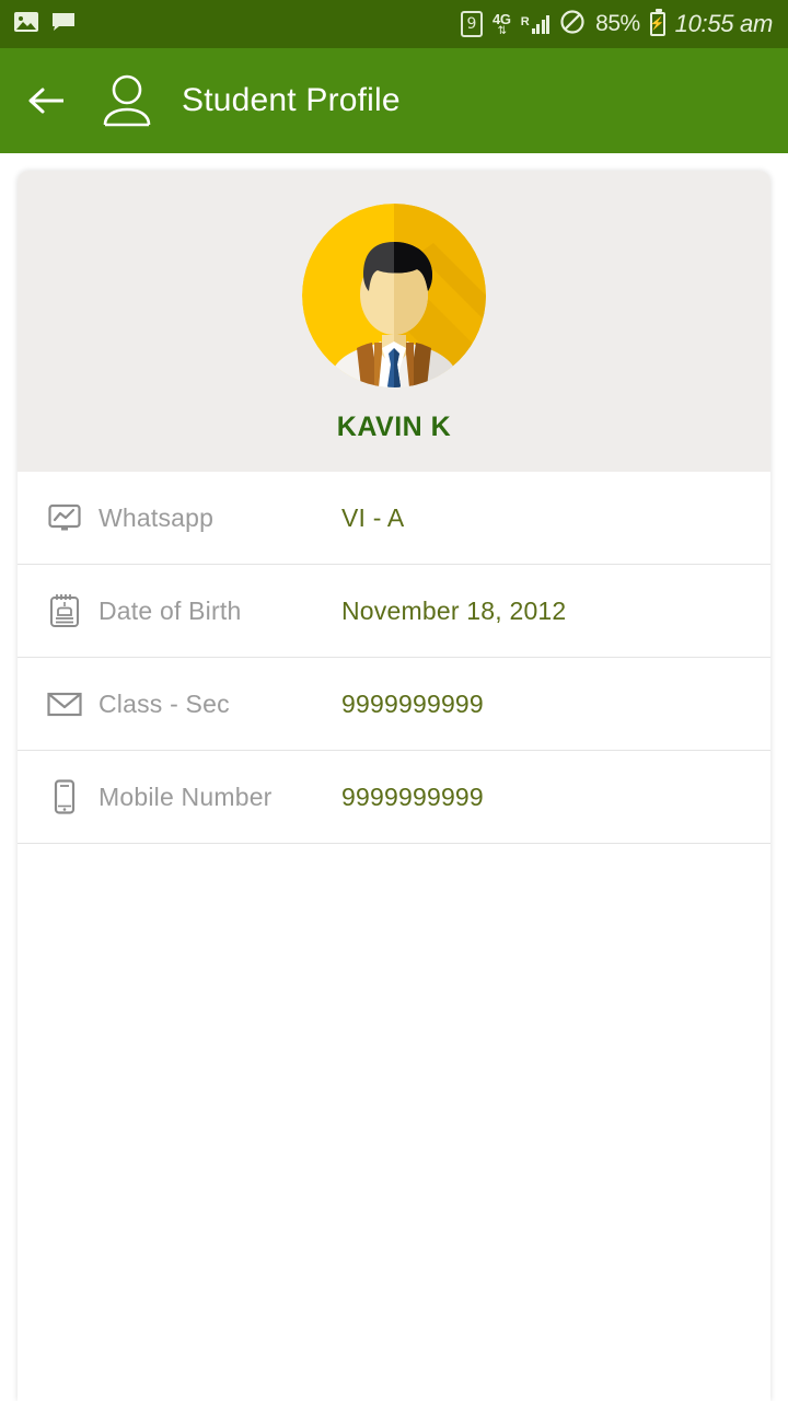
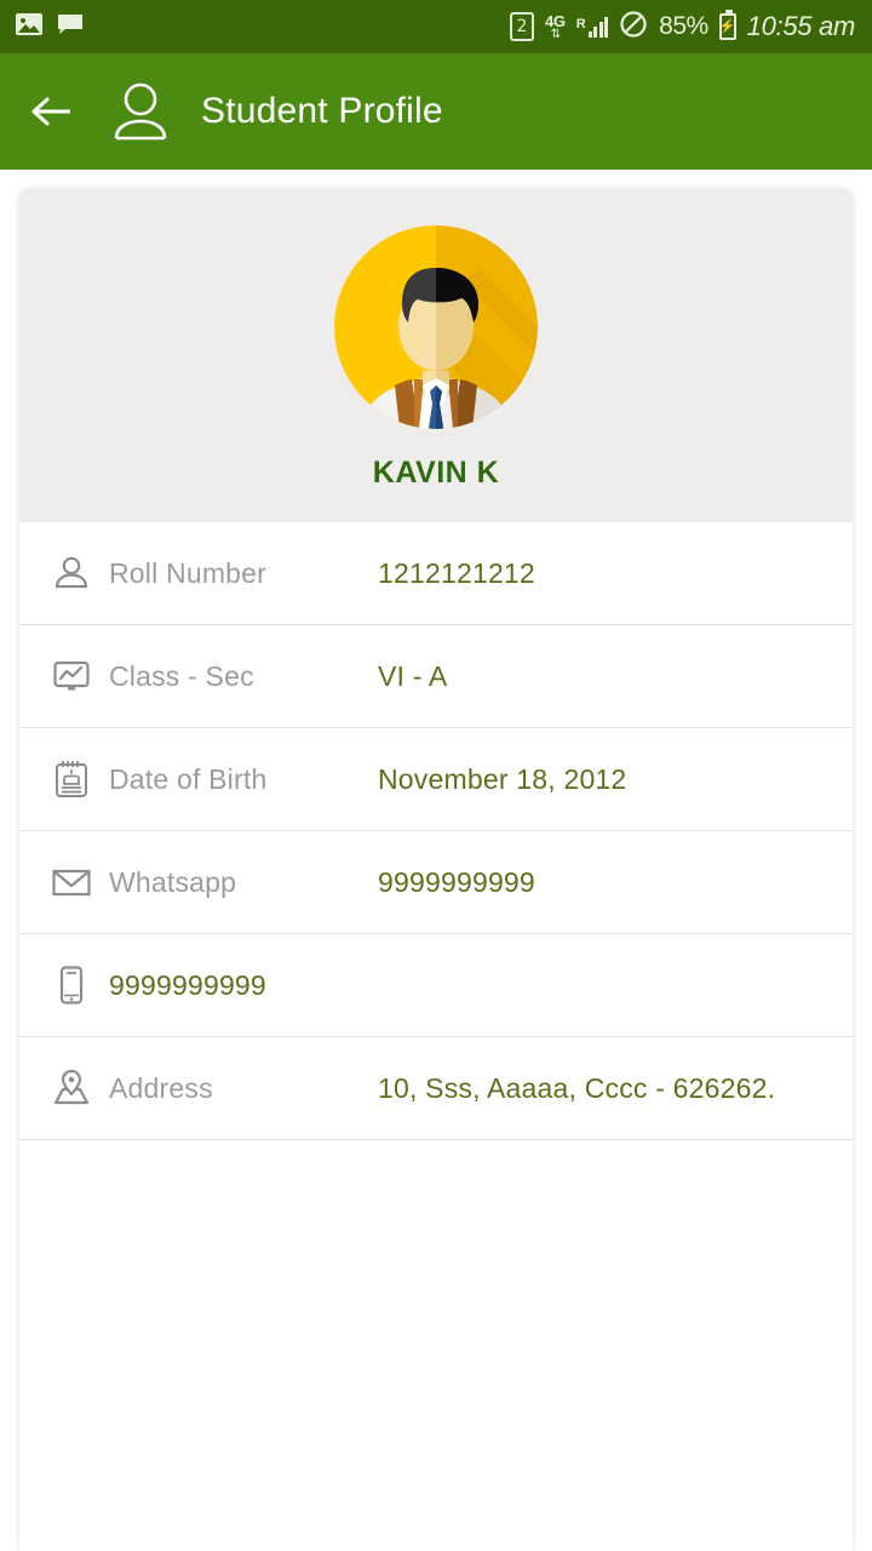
- 9
+ 2
  4G
  ⇅
  R
  85%
  ⚡
  10:55 am
  Student Profile
  KAVIN K
+ Roll Number
+ 1212121212
- Whatsapp
+ Class - Sec
  VI - A
  Date of Birth
  November 18, 2012
- Class - Sec
+ Whatsapp
  9999999999
- Mobile Number
  9999999999
+ Address
+ 10, Sss, Aaaaa, Cccc - 626262.
